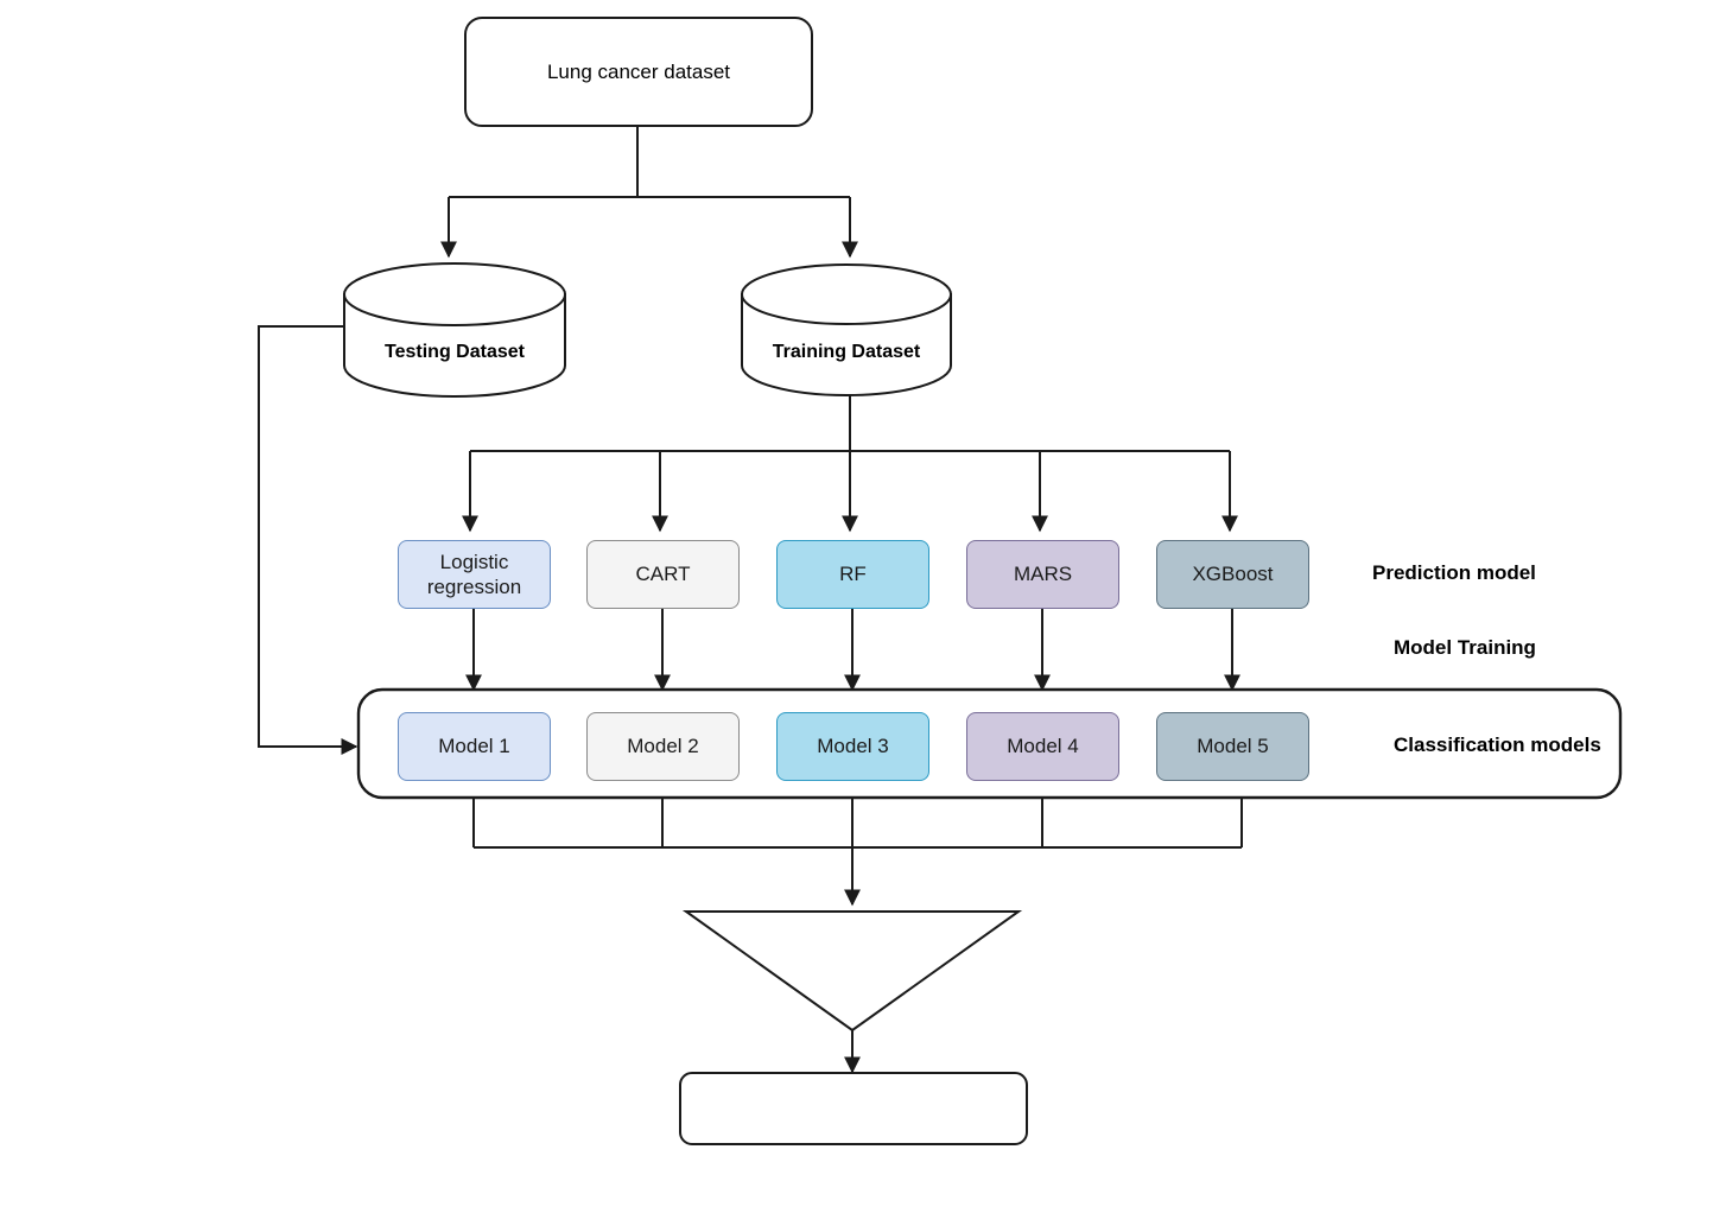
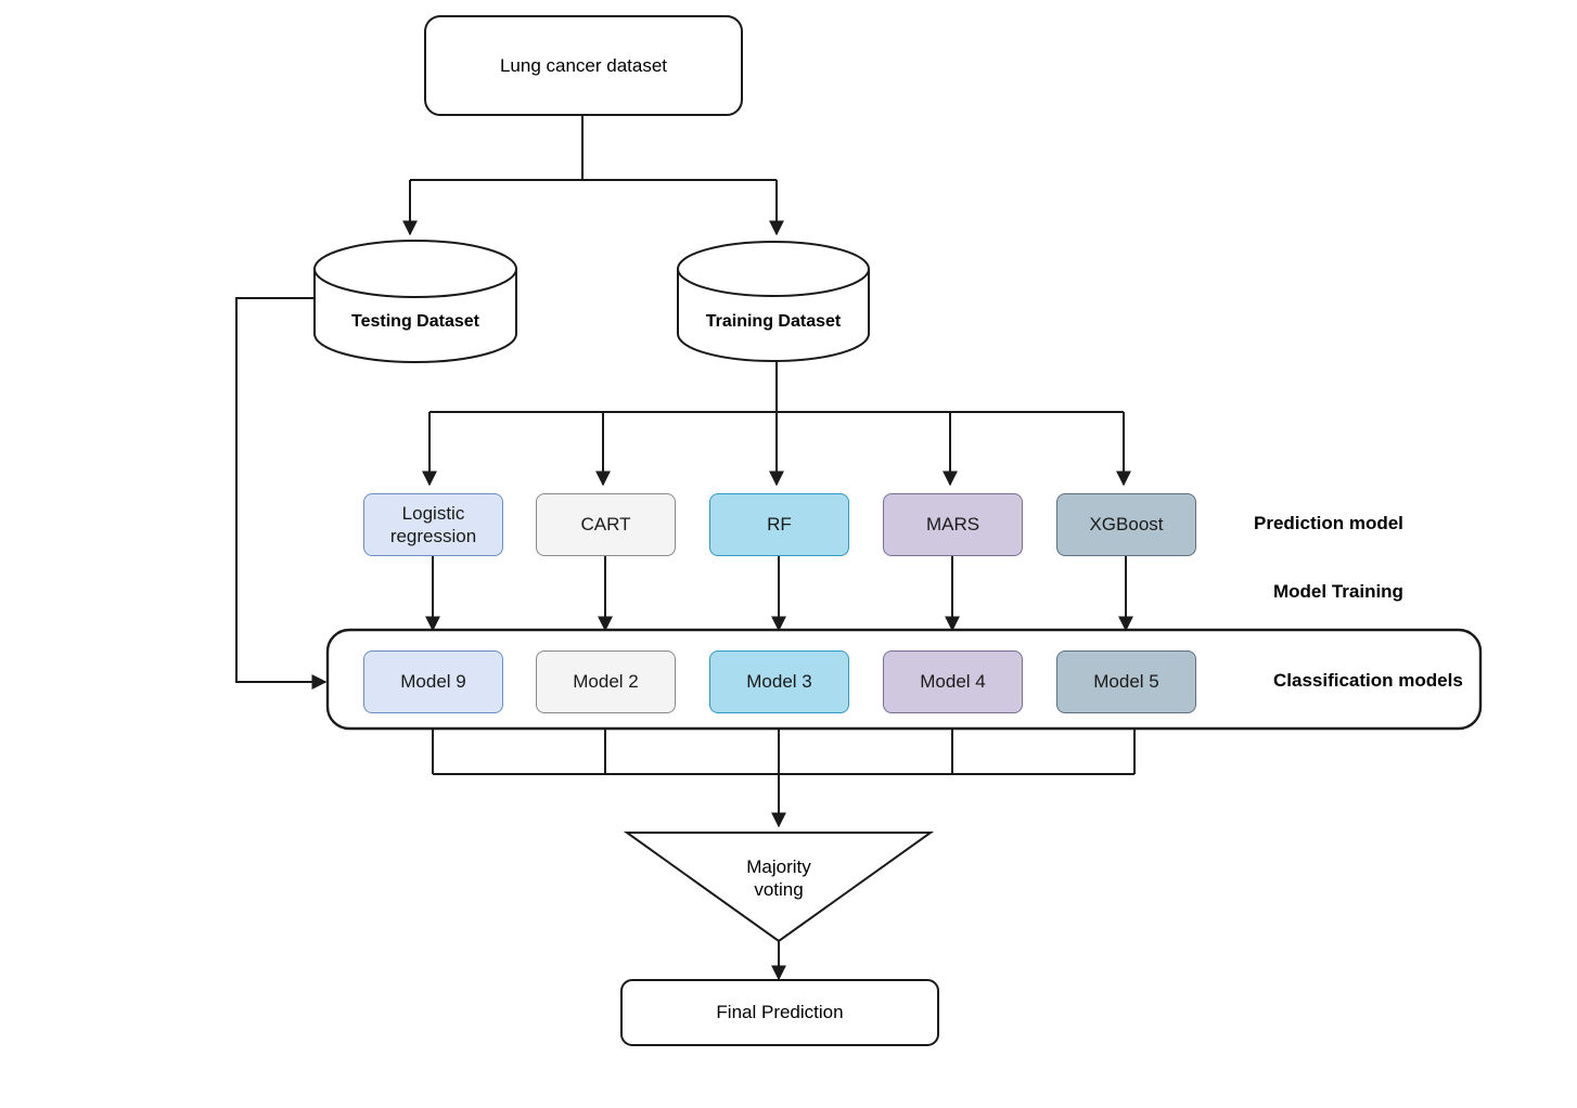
  Lung cancer dataset
  Testing Dataset
  Training Dataset
  Logistic
  regression
  CART
  RF
  MARS
  XGBoost
- Model 1
+ Model 9
  Model 2
  Model 3
  Model 4
  Model 5
  Prediction model
  Model Training
  Classification models
+ Majority
+ voting
+ Final Prediction
